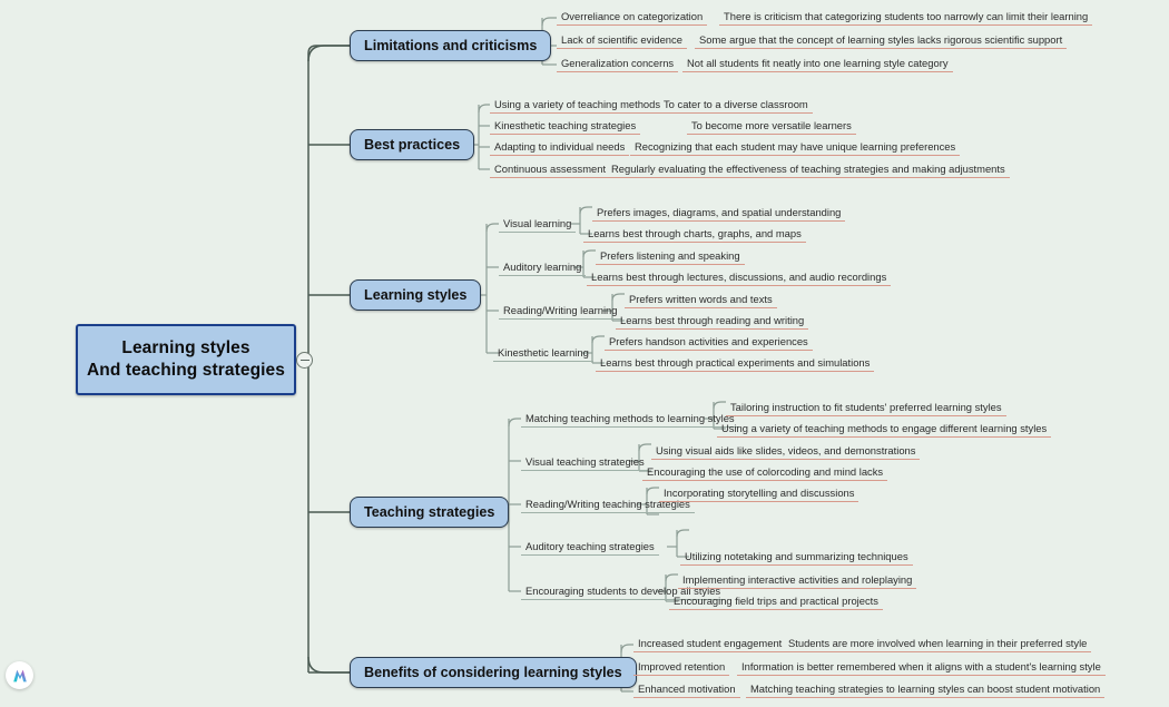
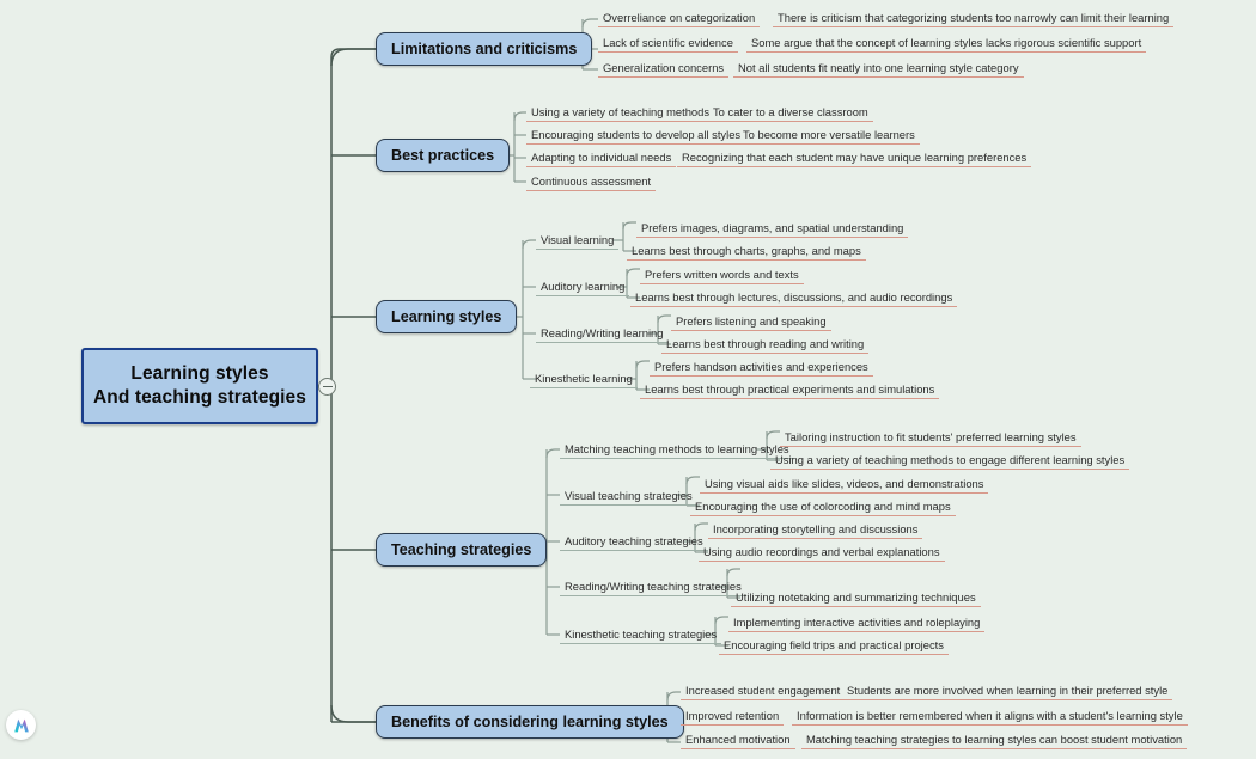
  Learning styles
  And teaching strategies
  Limitations and criticisms
  Overreliance on categorization
  There is criticism that categorizing students too narrowly can limit their learning
  Lack of scientific evidence
  Some argue that the concept of learning styles lacks rigorous scientific support
  Generalization concerns
  Not all students fit neatly into one learning style category
  Best practices
  Using a variety of teaching methods
  To cater to a diverse classroom
- Kinesthetic teaching strategies
+ Encouraging students to develop all styles
  To become more versatile learners
  Adapting to individual needs
  Recognizing that each student may have unique learning preferences
  Continuous assessment
- Regularly evaluating the effectiveness of teaching strategies and making adjustments
  Learning styles
  Visual learning
  Prefers images, diagrams, and spatial understanding
  Learns best through charts, graphs, and maps
  Auditory learning
- Prefers listening and speaking
+ Prefers written words and texts
  Learns best through lectures, discussions, and audio recordings
  Reading/Writing learning
- Prefers written words and texts
+ Prefers listening and speaking
  Learns best through reading and writing
  Kinesthetic learning
  Prefers handson activities and experiences
  Learns best through practical experiments and simulations
  Teaching strategies
  Matching teaching methods to learning styles
  Tailoring instruction to fit students' preferred learning styles
  Using a variety of teaching methods to engage different learning styles
  Visual teaching strategies
  Using visual aids like slides, videos, and demonstrations
- Encouraging the use of colorcoding and mind lacks
+ Encouraging the use of colorcoding and mind maps
- Reading/Writing teaching strategies
+ Auditory teaching strategies
  Incorporating storytelling and discussions
+ Using audio recordings and verbal explanations
- Auditory teaching strategies
+ Reading/Writing teaching strategies
  Utilizing notetaking and summarizing techniques
- Encouraging students to develop all styles
+ Kinesthetic teaching strategies
  Implementing interactive activities and roleplaying
  Encouraging field trips and practical projects
  Benefits of considering learning styles
  Increased student engagement
  Students are more involved when learning in their preferred style
  Improved retention
  Information is better remembered when it aligns with a student's learning style
  Enhanced motivation
  Matching teaching strategies to learning styles can boost student motivation
